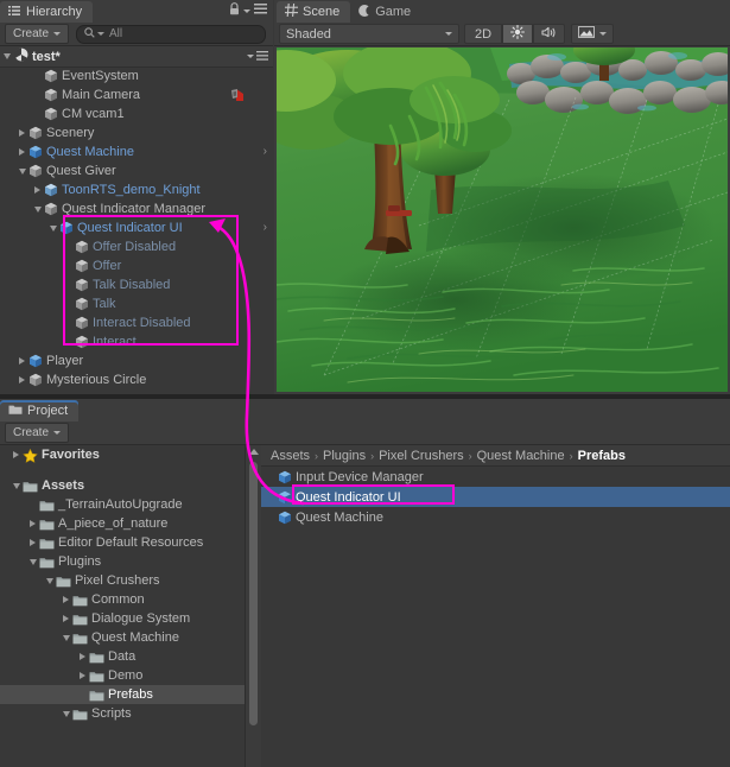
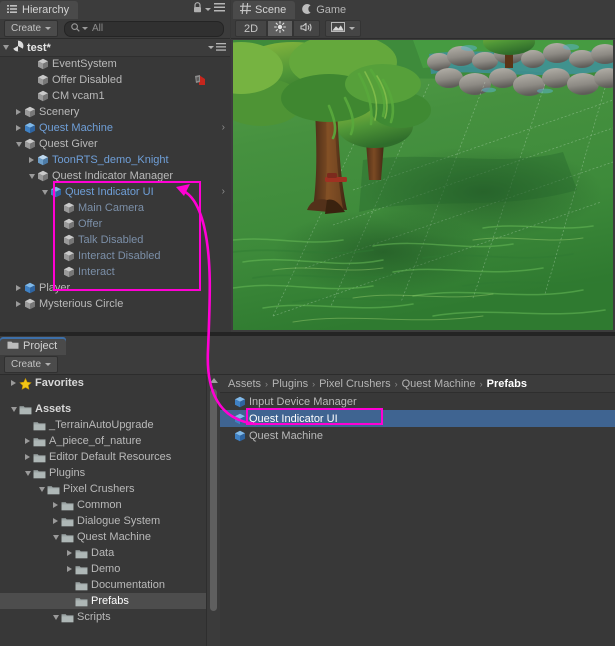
  Hierarchy
  Create
  All
  test*
  EventSystem
- Main Camera
+ Offer Disabled
  CM vcam1
  Scenery
  Quest Machine
  ›
  Quest Giver
  ToonRTS_demo_Knight
  Quest Indicator Manager
  Quest Indicator UI
  ›
- Offer Disabled
+ Main Camera
  Offer
  Talk Disabled
- Talk
  Interact Disabled
  Interact
  Player
  Mysterious Circle
  Scene
  Game
- Shaded
  2D
  Project
  Create
  Favorites
  Assets
  _TerrainAutoUpgrade
  A_piece_of_nature
  Editor Default Resources
  Plugins
  Pixel Crushers
  Common
  Dialogue System
  Quest Machine
  Data
  Demo
+ Documentation
  Prefabs
  Scripts
  Assets
  ›
  Plugins
  ›
  Pixel Crushers
  ›
  Quest Machine
  ›
  Prefabs
  Input Device Manager
  Quest Indicator UI
  Quest Machine
